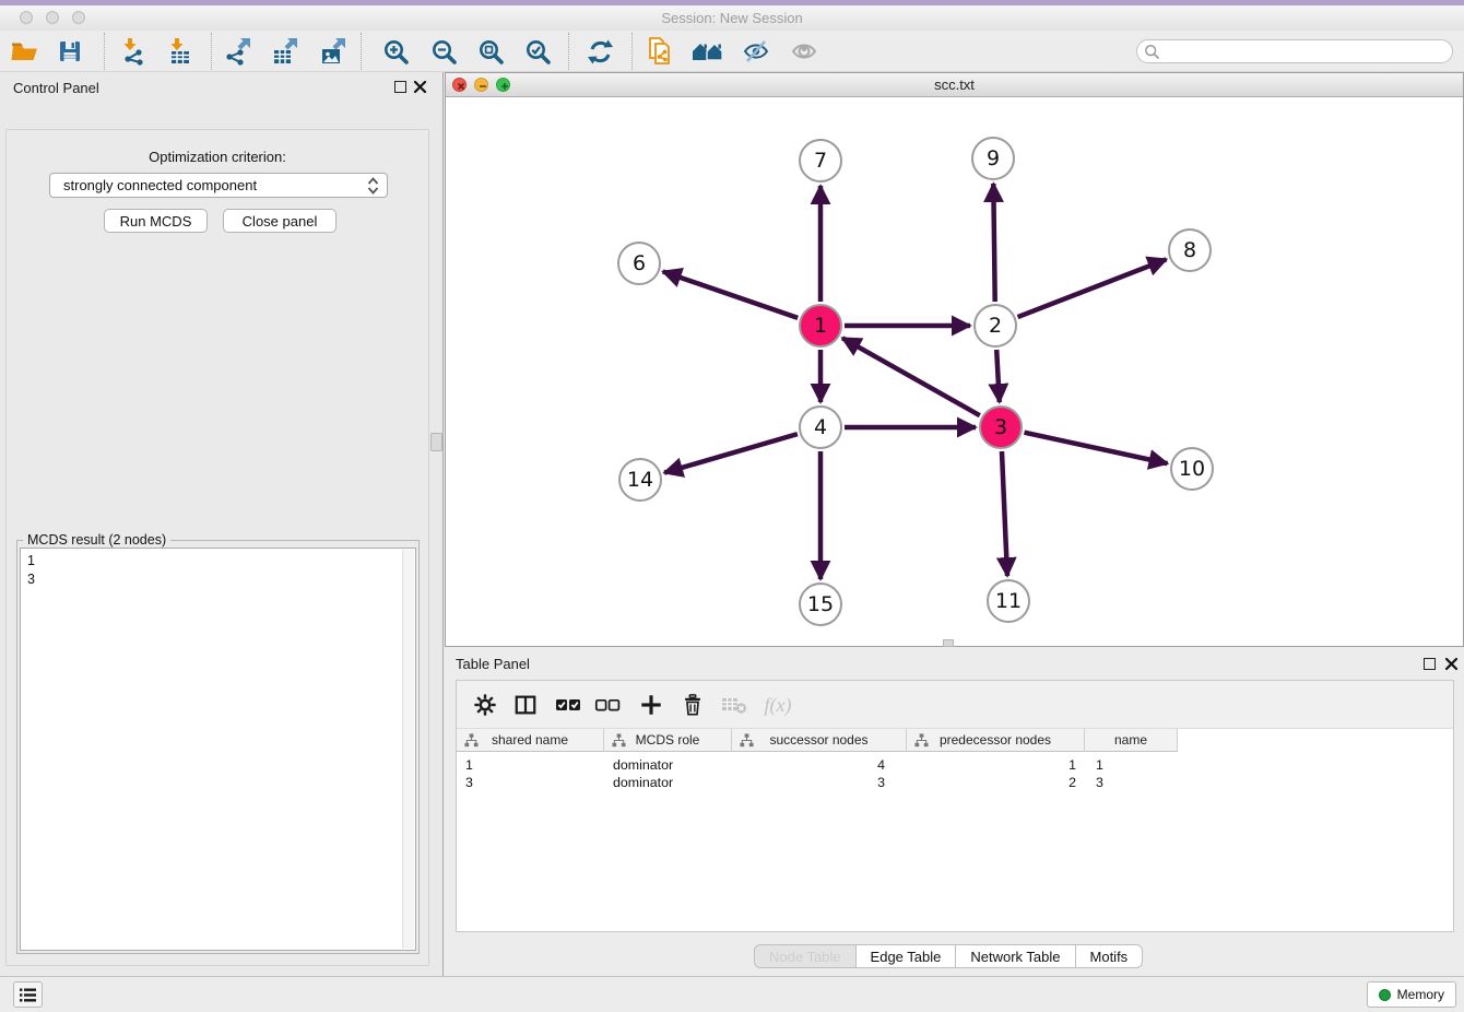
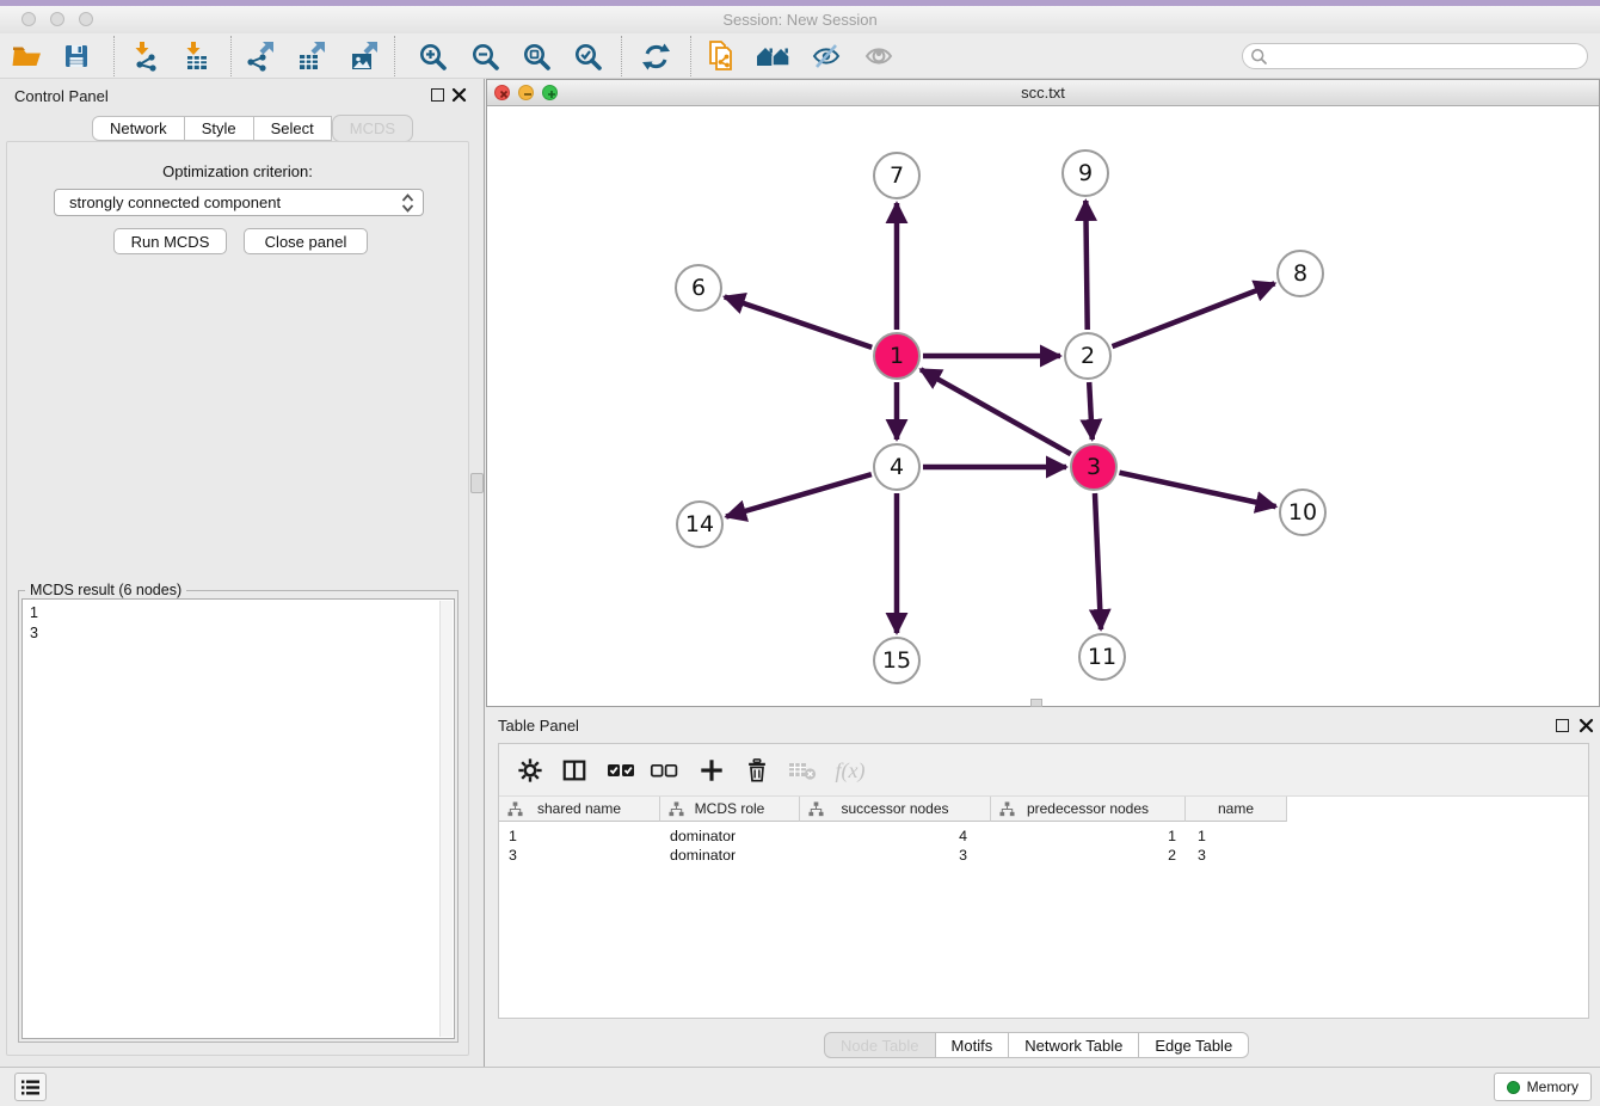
  Session: New Session
  Control Panel
+ Network
+ Style
+ Select
+ MCDS
  Optimization criterion:
  strongly connected component
  Run MCDS
  Close panel
- MCDS result (2 nodes)
+ MCDS result (6 nodes)
  1
  3
  scc.txt
  7
  9
  6
  8
  1
  2
  4
  3
  14
  10
  15
  11
  Table Panel
  f(x)
  shared name
  MCDS role
  successor nodes
  predecessor nodes
  name
  1
  dominator
  4
  1
  1
  3
  dominator
  3
  2
  3
- Edge Table
+ Motifs
  Network Table
- Motifs
+ Edge Table
  Memory
